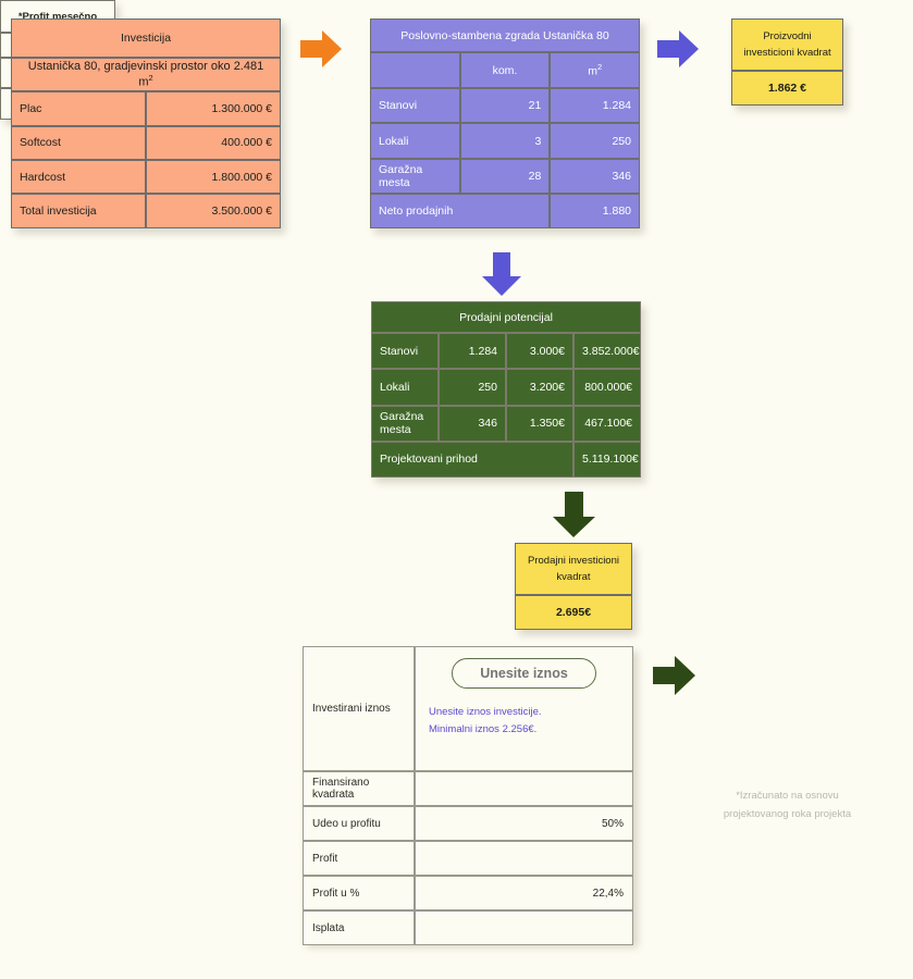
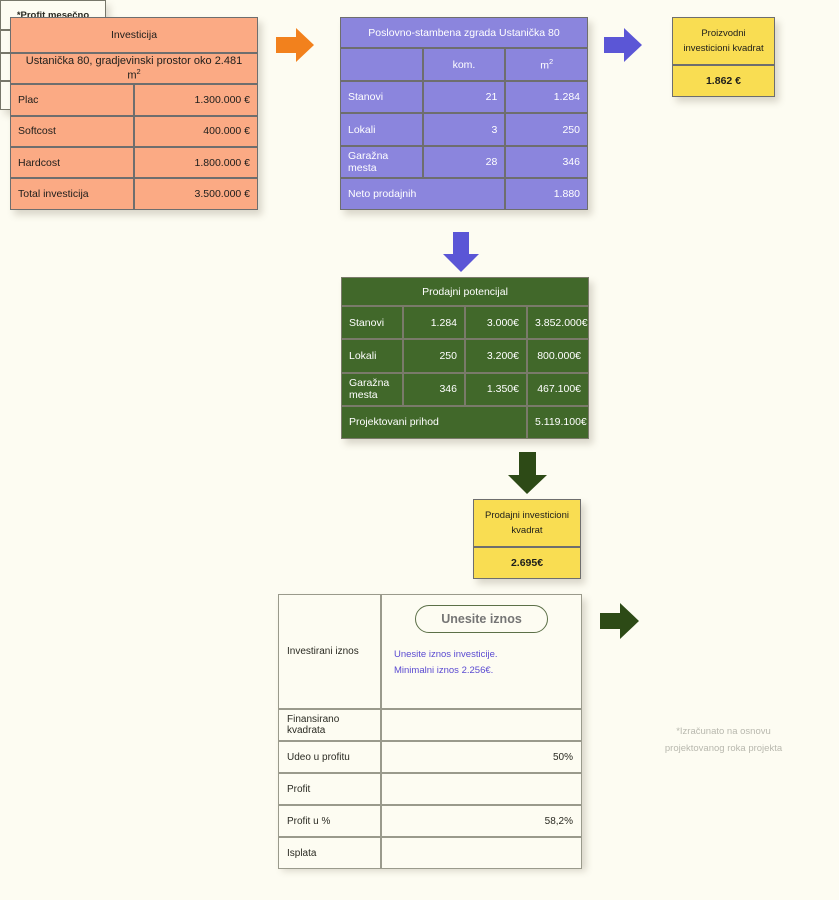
  Investicija
  Ustanička 80, gradjevinski prostor oko 2.481 m2
  Plac	1.300.000 €
  Softcost	400.000 €
  Hardcost	1.800.000 €
  Total investicija	3.500.000 €
  Poslovno-stambena zgrada Ustanička 80
  	kom.	m2
  Stanovi	21	1.284
  Lokali	3	250
  Garažna mesta	28	346
  Neto prodajnih	1.880
  Proizvodni investicioni kvadrat
  1.862 €
  Prodajni potencijal
  Stanovi	1.284	3.000€	3.852.000€
  Lokali	250	3.200€	800.000€
  Garažna mesta	346	1.350€	467.100€
  Projektovani prihod	5.119.100€
  Prodajni investicioni kvadrat
  2.695€
  Investirani iznos	Unesite iznos Unesite iznos investicije. Minimalni iznos 2.256€.
  Finansirano kvadrata
  Udeo u profitu	50%
  Profit
- Profit u %	22,4%
+ Profit u %	58,2%
  Isplata
  *Profit mesečno
  *Izračunato na osnovu projektovanog roka projekta
